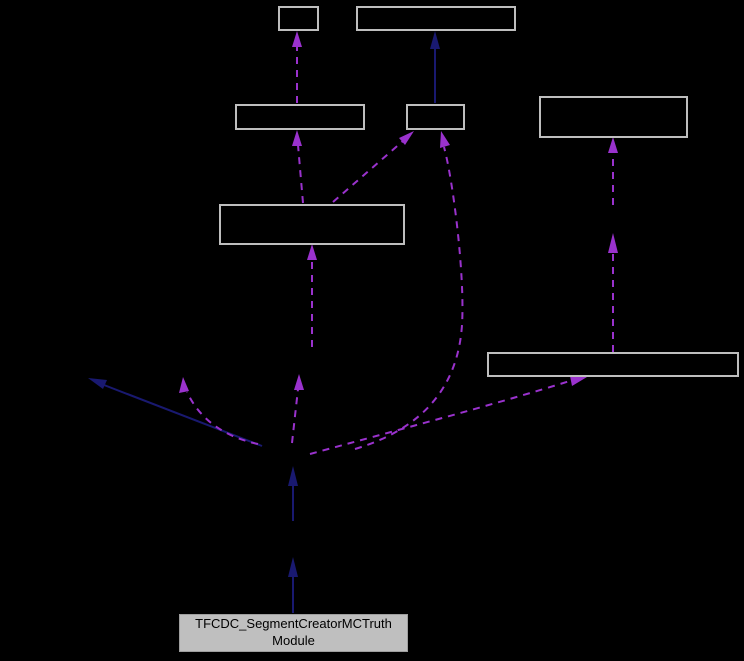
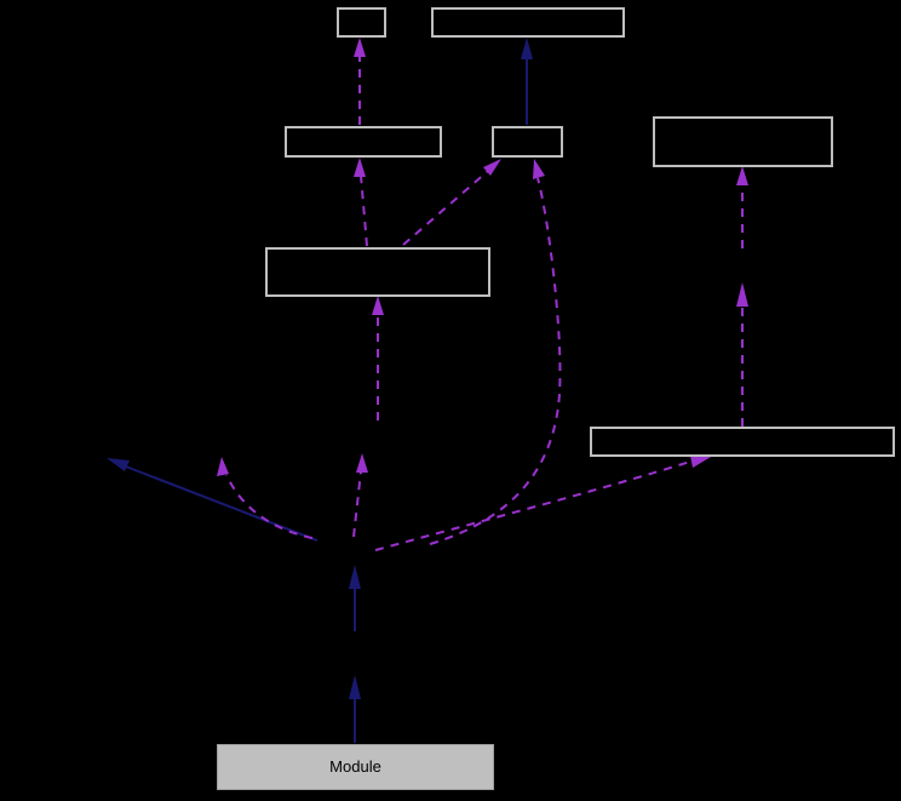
- TFCDC_SegmentCreatorMCTruth
  Module
